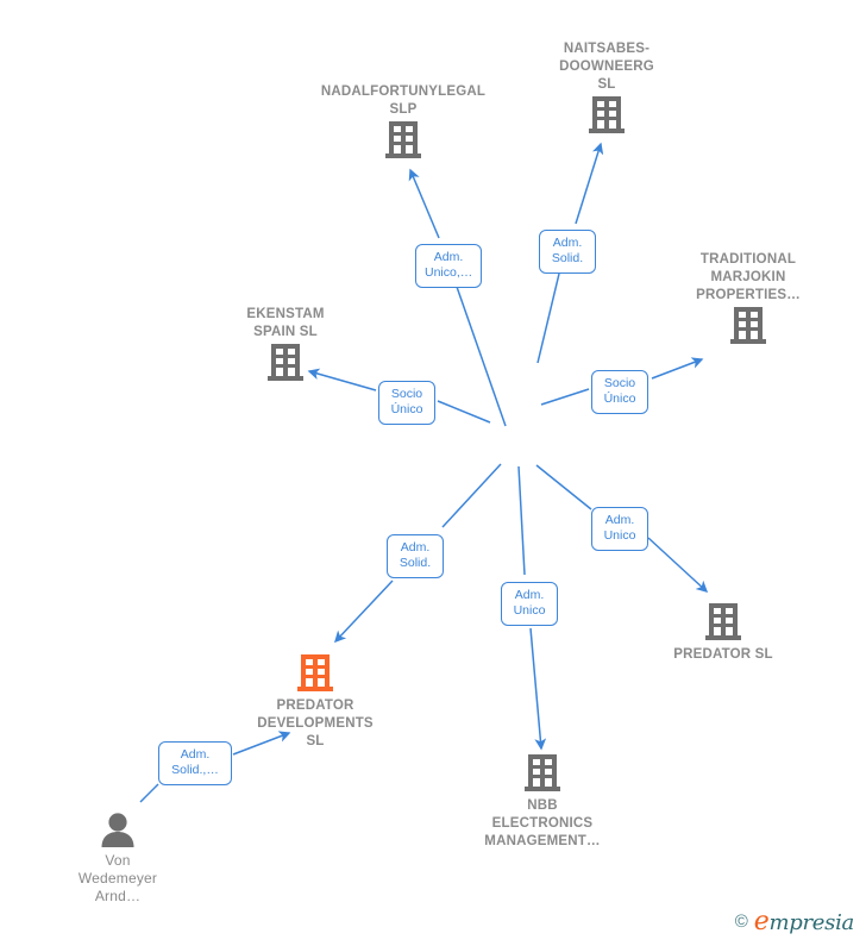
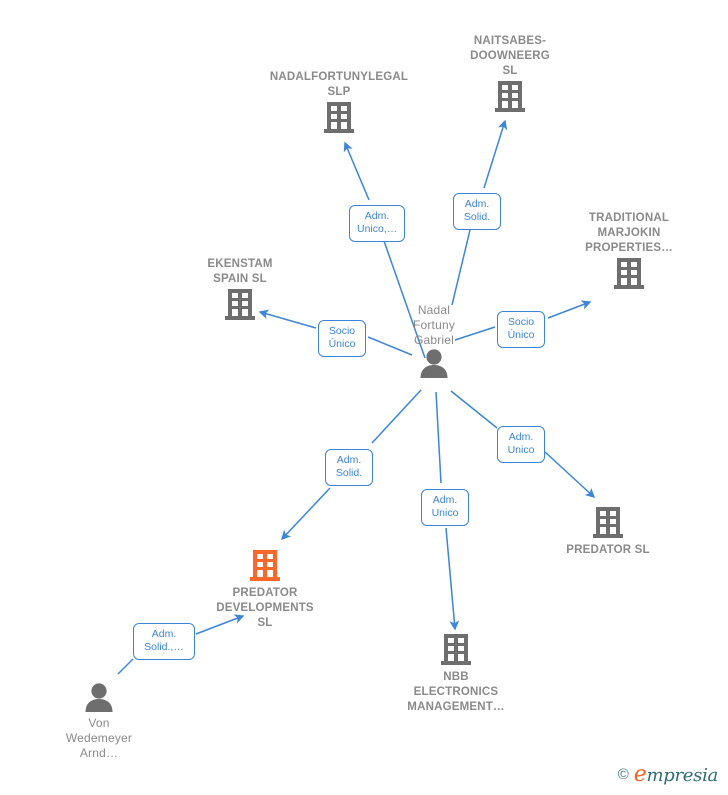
  NADALFORTUNYLEGAL
  SLP
  NAITSABES-
  DOOWNEERG
  SL
  TRADITIONAL
  MARJOKIN
  PROPERTIES…
  EKENSTAM
  SPAIN SL
+ Nadal
+ Fortuny
+ Gabriel
  PREDATOR SL
  PREDATOR
  DEVELOPMENTS
  SL
  NBB
  ELECTRONICS
  MANAGEMENT…
  Von
  Wedemeyer
  Arnd…
  Adm.
  Unico,…
  Adm.
  Solid.
  Socio
  Único
  Socio
  Único
  Adm.
  Solid.
  Adm.
  Unico
  Adm.
  Unico
  Adm.
  Solid.,…
  ©
  empresia
